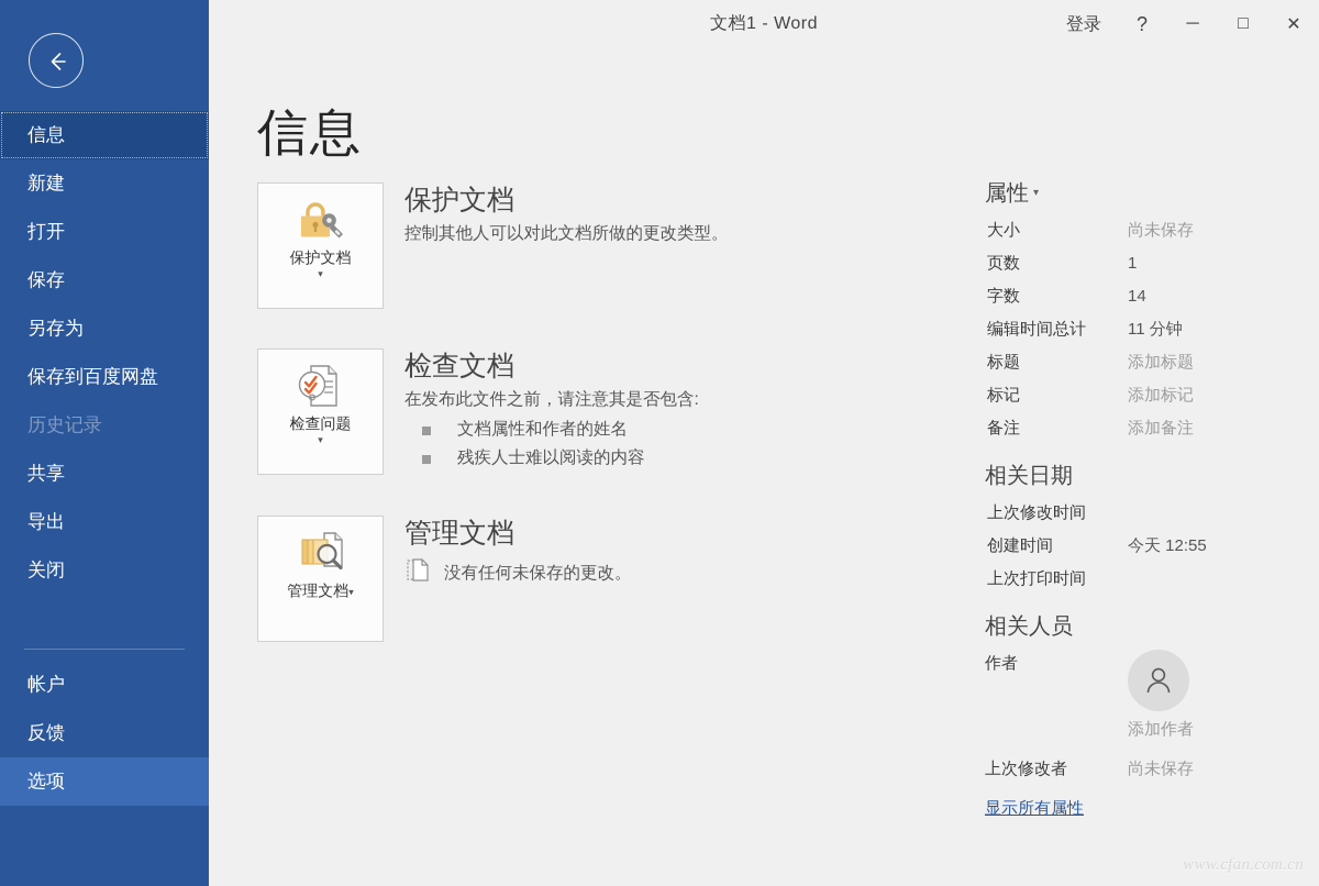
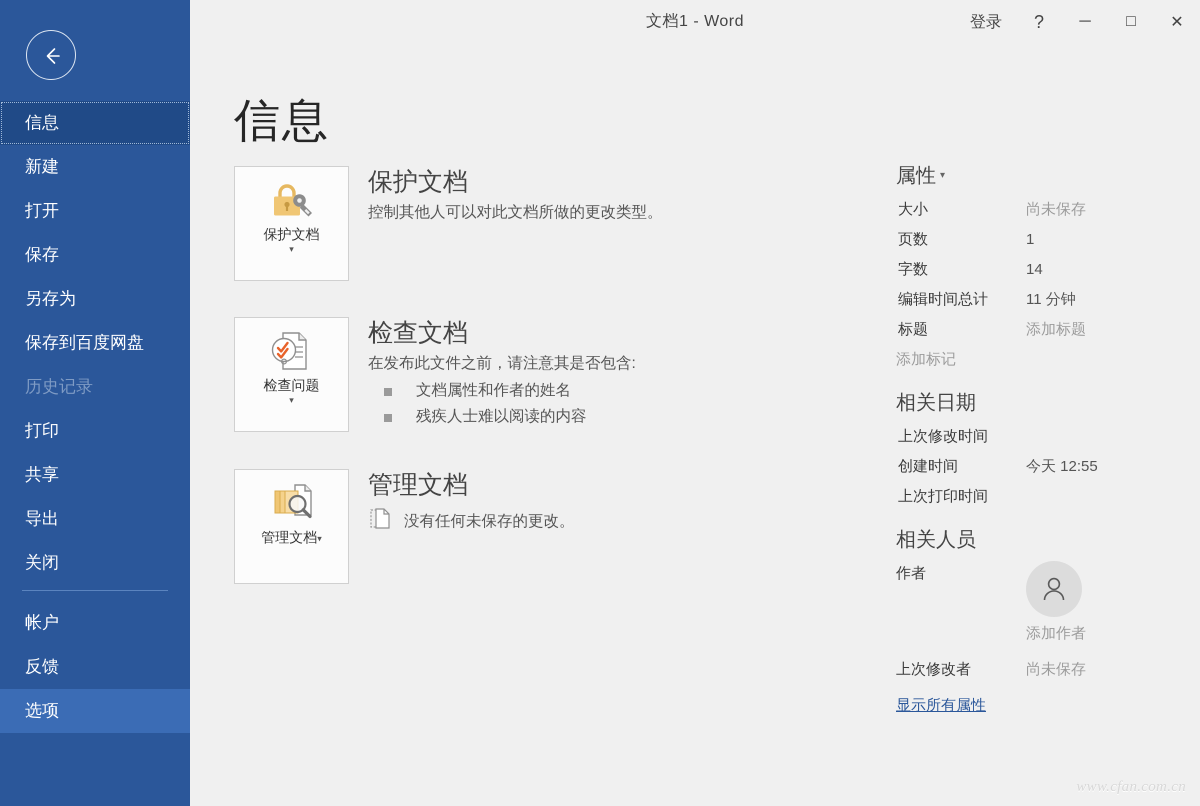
  信息
  新建
  打开
  保存
  另存为
  保存到百度网盘
  历史记录
+ 打印
  共享
  导出
  关闭
  帐户
  反馈
  选项
  文档1 - Word
  登录
  ?
  ─
  □
  ✕
  信息
  保护文档
  ▾
  保护文档
  控制其他人可以对此文档所做的更改类型。
  检查问题
  ▾
  检查文档
  在发布此文件之前，请注意其是否包含:
  文档属性和作者的姓名
  残疾人士难以阅读的内容
  管理文档▾
  管理文档
  没有任何未保存的更改。
  属性 ▾
  大小
  尚未保存
  页数
  1
  字数
  14
  编辑时间总计
  11 分钟
  标题
  添加标题
- 标记
  添加标记
- 备注
- 添加备注
  相关日期
  上次修改时间
  创建时间
  今天 12:55
  上次打印时间
  相关人员
  作者
  添加作者
  上次修改者
  尚未保存
  显示所有属性
  www.cfan.com.cn
